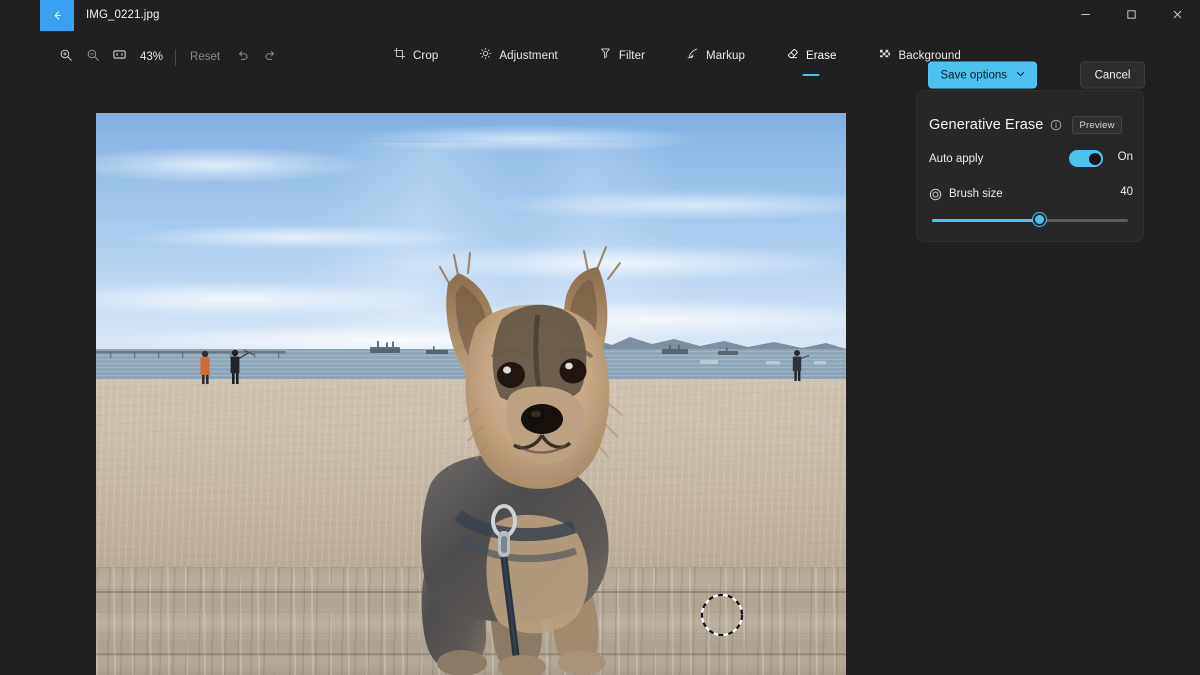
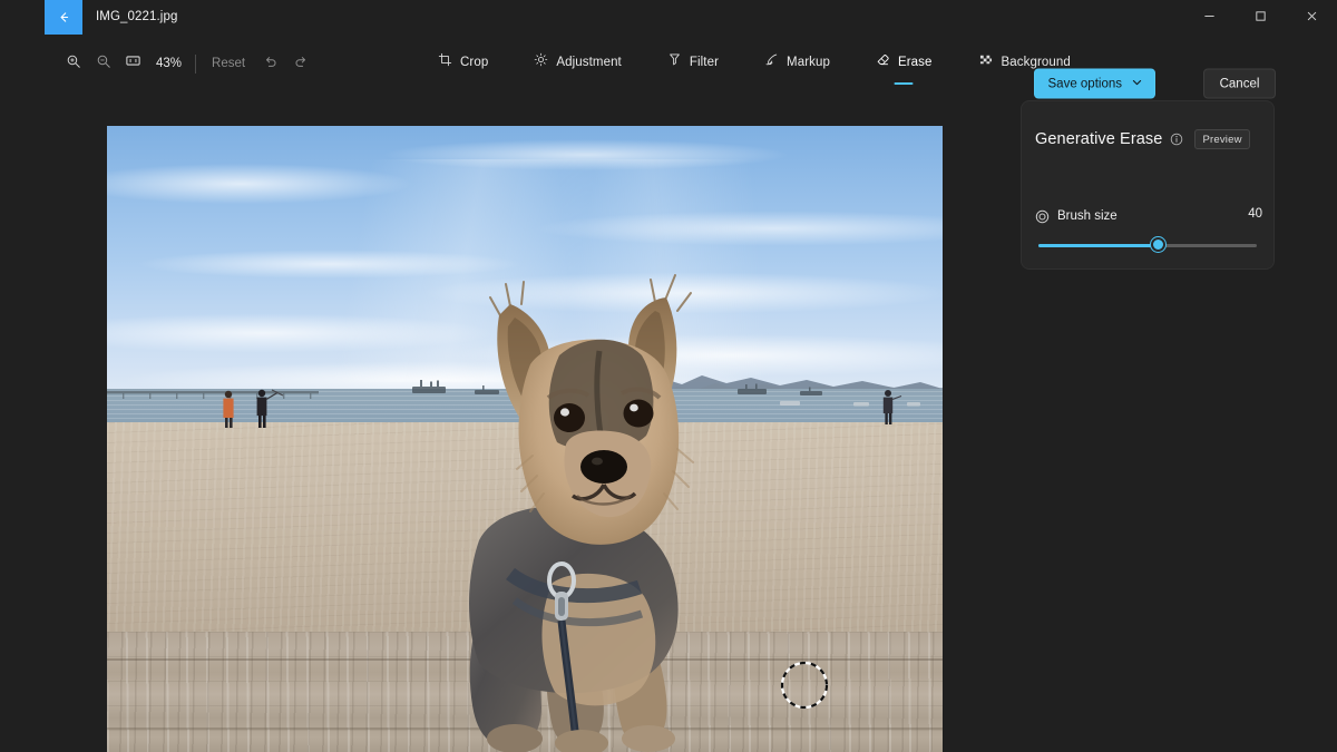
  IMG_0221.jpg
  43%
  Reset
  Crop
  Adjustment
  Filter
  Markup
  Erase
  Background
  Save options
  Cancel
  Generative Erase
  Preview
- Auto apply
- On
  Brush size
  40
